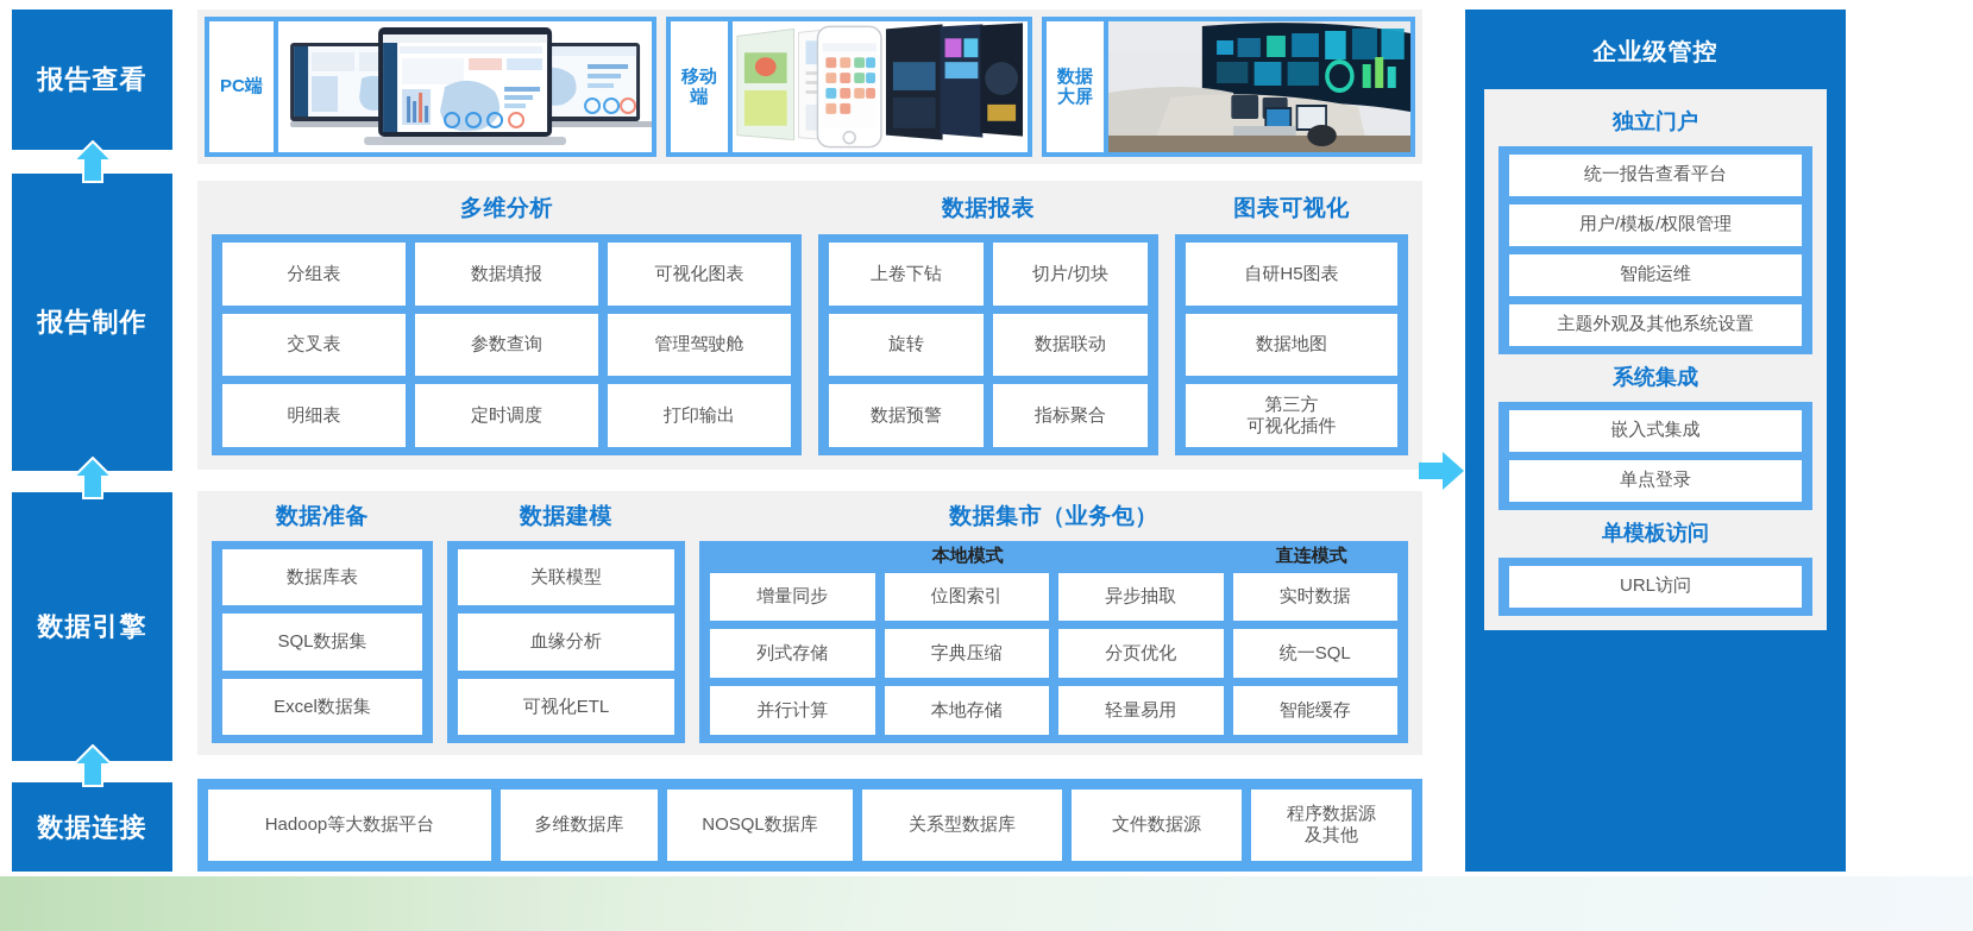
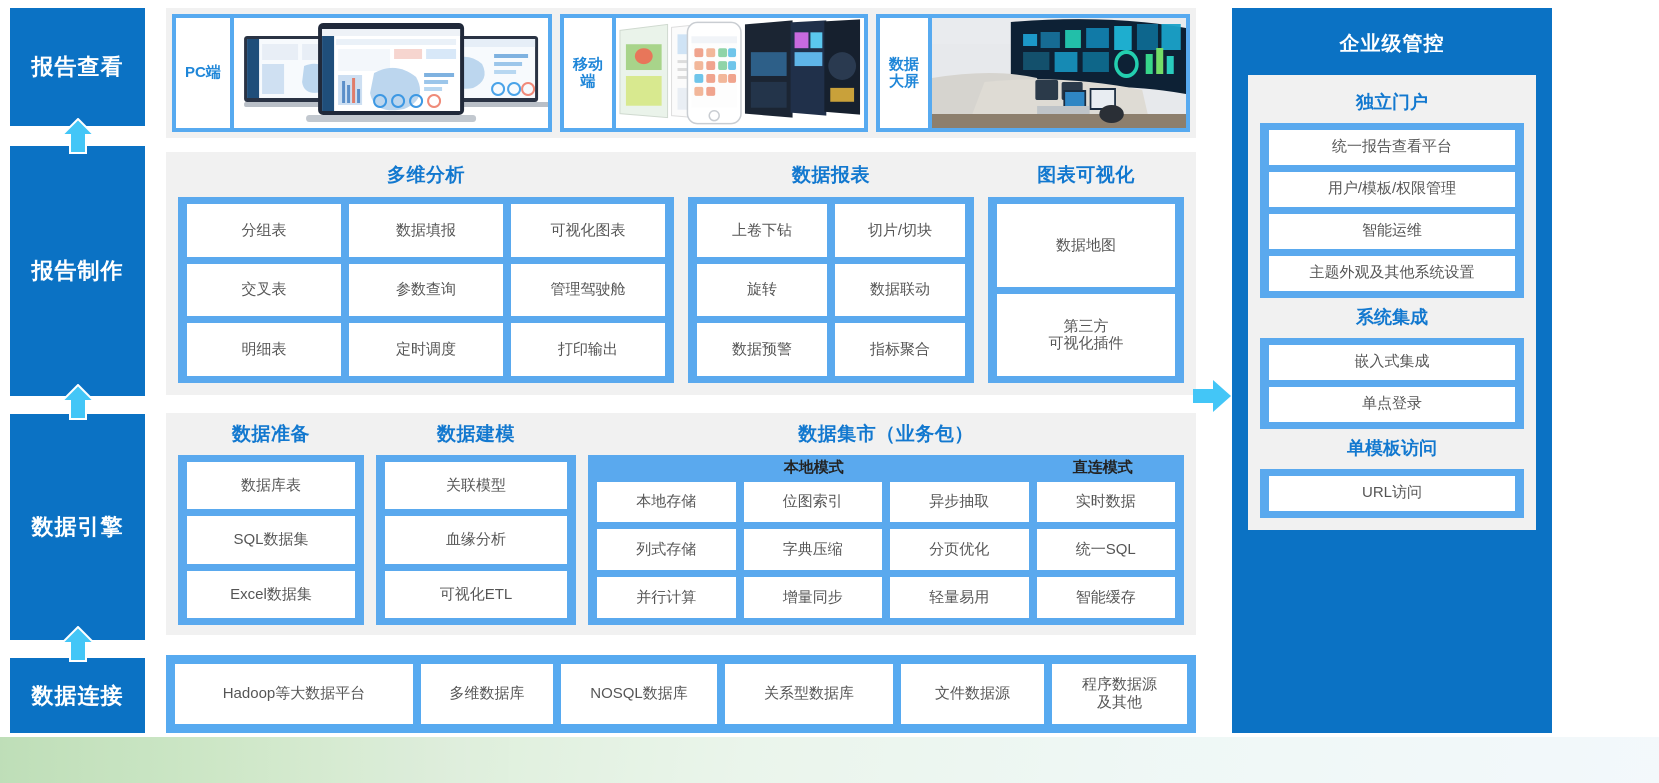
  报告查看
  报告制作
  数据引擎
  数据连接
  PC端
  移动
  端
  数据
  大屏
  多维分析
  分组表
  数据填报
  可视化图表
  交叉表
  参数查询
  管理驾驶舱
  明细表
  定时调度
  打印输出
  数据报表
  上卷下钻
  切片/切块
  旋转
  数据联动
  数据预警
  指标聚合
  图表可视化
- 自研H5图表
  数据地图
  第三方
  可视化插件
  数据准备
  数据库表
  SQL数据集
  Excel数据集
  数据建模
  关联模型
  血缘分析
  可视化ETL
  数据集市（业务包）
  本地模式
  直连模式
- 增量同步
+ 本地存储
  位图索引
  异步抽取
  实时数据
  列式存储
  字典压缩
  分页优化
  统一SQL
  并行计算
- 本地存储
+ 增量同步
  轻量易用
  智能缓存
  Hadoop等大数据平台
  多维数据库
  NOSQL数据库
  关系型数据库
  文件数据源
  程序数据源
  及其他
  企业级管控
  独立门户
  统一报告查看平台
  用户/模板/权限管理
  智能运维
  主题外观及其他系统设置
  系统集成
  嵌入式集成
  单点登录
  单模板访问
  URL访问
